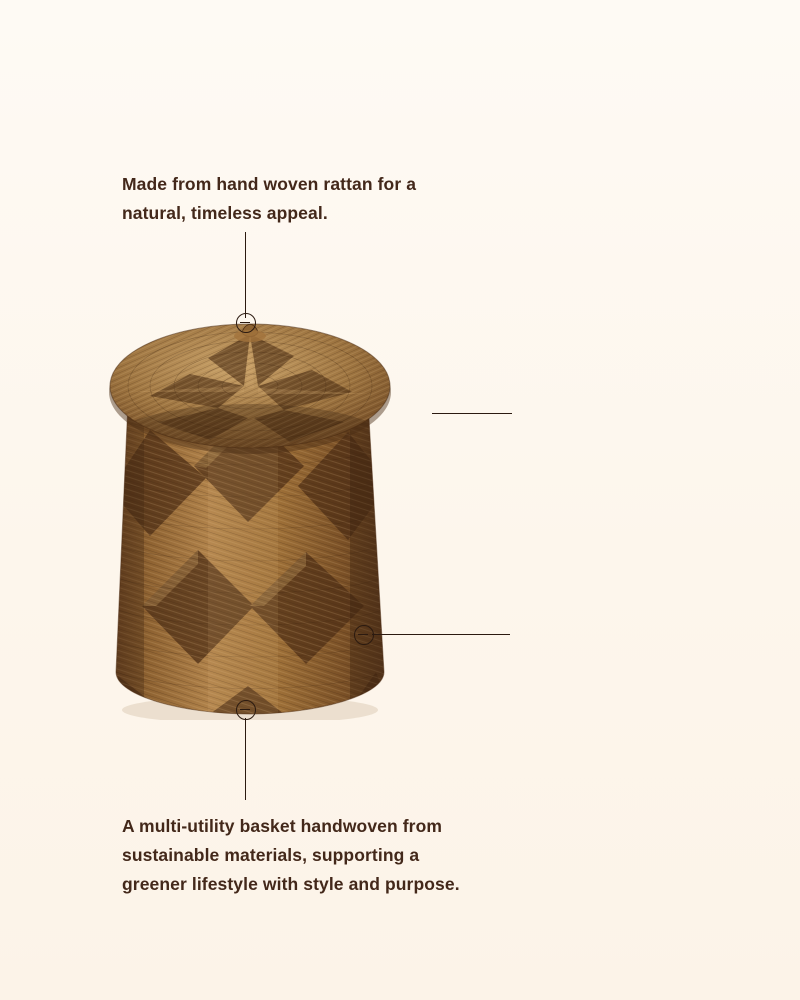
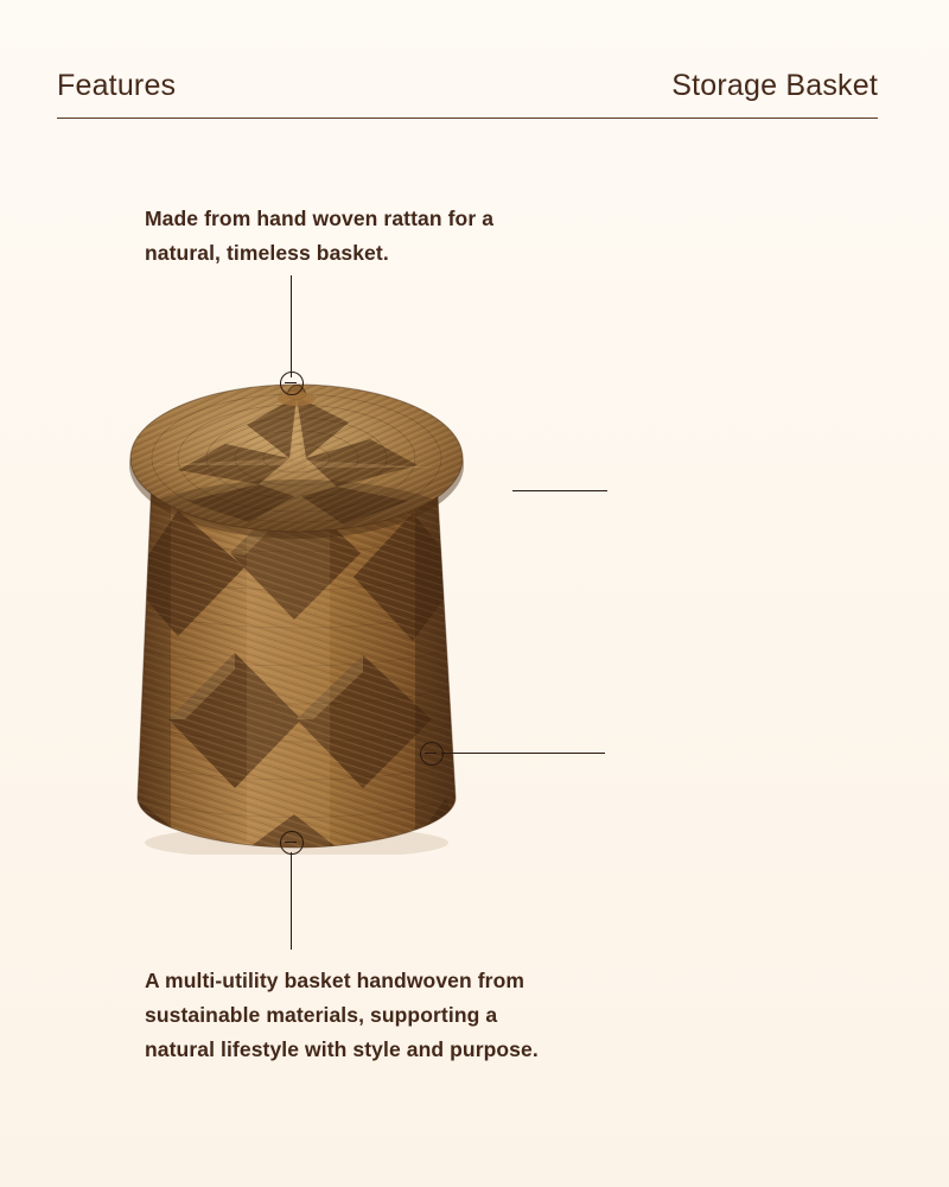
+ Features
+ Storage Basket
- Made from hand woven rattan for a natural, timeless appeal.
+ Made from hand woven rattan for a natural, timeless basket.
- A multi-utility basket handwoven from sustainable materials, supporting a greener lifestyle with style and purpose.
+ A multi-utility basket handwoven from sustainable materials, supporting a natural lifestyle with style and purpose.
